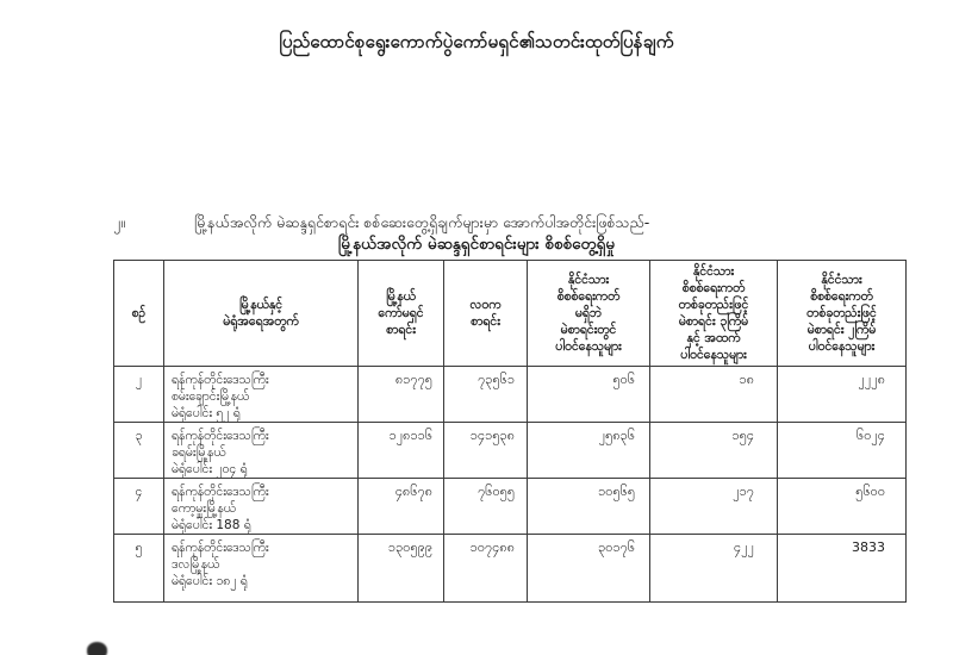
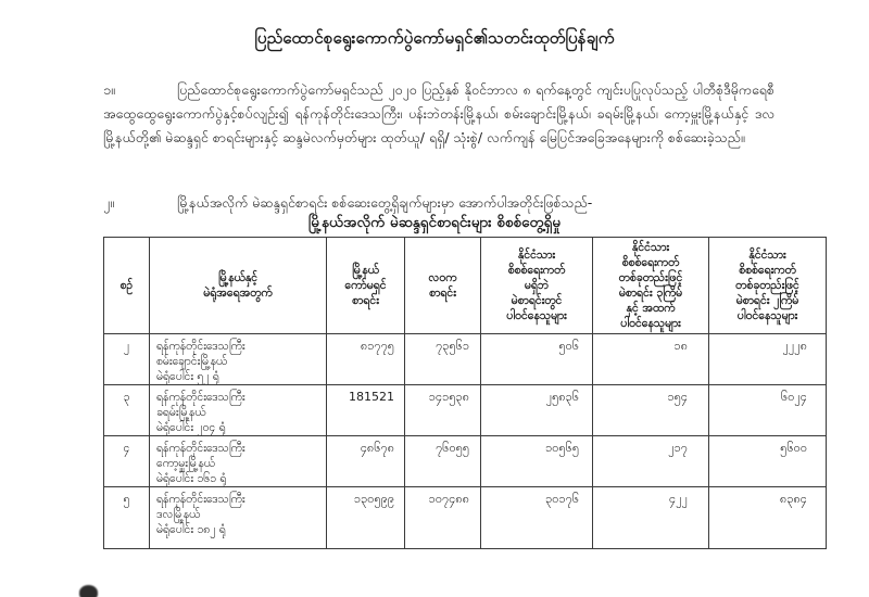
  ပြည်ထောင်စုရွေးကောက်ပွဲကော်မရှင်၏သတင်းထုတ်ပြန်ချက်
+ ၁။
+ ပြည်ထောင်စုရွေးကောက်ပွဲကော်မရှင်သည် ၂၀၂၀ ပြည့်နှစ် နိုဝင်ဘာလ ၈ ရက်နေ့တွင် ကျင်းပပြုလုပ်သည့် ပါတီစုံဒီမိုကရေစီအထွေထွေရွေးကောက်ပွဲနှင့်စပ်လျဉ်း၍ ရန်ကုန်တိုင်းဒေသကြီး၊ ပန်းဘဲတန်းမြို့နယ်၊ စမ်းချောင်းမြို့နယ်၊ ခရမ်းမြို့နယ်၊ ကော့မှူးမြို့နယ်နှင့် ဒလမြို့နယ်တို့၏ မဲဆန္ဒရှင် စာရင်းများနှင့် ဆန္ဒမဲလက်မှတ်များ ထုတ်ယူ/ ရရှိ/ သုံးစွဲ/ လက်ကျန် မြေပြင်အခြေအနေများကို စစ်ဆေးခဲ့သည်။
  ၂။
  မြို့နယ်အလိုက် မဲဆန္ဒရှင်စာရင်း စစ်ဆေးတွေ့ရှိချက်များမှာ အောက်ပါအတိုင်းဖြစ်သည်-
  မြို့နယ်အလိုက် မဲဆန္ဒရှင်စာရင်းများ စိစစ်တွေ့ရှိမှု
  စဉ်	မြို့နယ်နှင့် မဲရုံအရေအတွက်	မြို့နယ် ကော်မရှင် စာရင်း	လဝက စာရင်း	နိုင်ငံသား စိစစ်ရေးကတ် မရှိဘဲ မဲစာရင်းတွင် ပါဝင်နေသူများ	နိုင်ငံသား စိစစ်ရေးကတ် တစ်ခုတည်းဖြင့် မဲစာရင်း ၃ကြိမ် နှင့် အထက် ပါဝင်နေသူများ	နိုင်ငံသား စိစစ်ရေးကတ် တစ်ခုတည်းဖြင့် မဲစာရင်း ၂ကြိမ် ပါဝင်နေသူများ
  ၂	ရန်ကုန်တိုင်းဒေသကြီး စမ်းချောင်းမြို့နယ် မဲရုံပေါင်း ၅၂ ရုံ	၈၁၇၇၅	၇၃၅၆၁	၅၀၆	၁၈	၂၂၂၈
- ၃	ရန်ကုန်တိုင်းဒေသကြီး ခရမ်းမြို့နယ် မဲရုံပေါင်း ၂၀၄ ရုံ	၁၂၈၁၁၆	၁၄၁၅၃၈	၂၅၈၃၆	၁၅၄	၆၀၂၄
+ ၃	ရန်ကုန်တိုင်းဒေသကြီး ခရမ်းမြို့နယ် မဲရုံပေါင်း ၂၀၄ ရုံ	181521	၁၄၁၅၃၈	၂၅၈၃၆	၁၅၄	၆၀၂၄
- ၄	ရန်ကုန်တိုင်းဒေသကြီး ကော့မှူးမြို့နယ် မဲရုံပေါင်း 188 ရုံ	၄၈၆၇၈	၇၆၀၅၅	၁၀၅၆၅	၂၁၇	၅၆၀၀
+ ၄	ရန်ကုန်တိုင်းဒေသကြီး ကော့မှူးမြို့နယ် မဲရုံပေါင်း ၁၆၁ ရုံ	၄၈၆၇၈	၇၆၀၅၅	၁၀၅၆၅	၂၁၇	၅၆၀၀
- ၅	ရန်ကုန်တိုင်းဒေသကြီး ဒလမြို့နယ် မဲရုံပေါင်း ၁၈၂ ရုံ	၁၃၀၅၉၉	၁၀၇၄၈၈	၃၀၁၇၆	၄၂၂	3833
+ ၅	ရန်ကုန်တိုင်းဒေသကြီး ဒလမြို့နယ် မဲရုံပေါင်း ၁၈၂ ရုံ	၁၃၀၅၉၉	၁၀၇၄၈၈	၃၀၁၇၆	၄၂၂	၈၃၈၄
